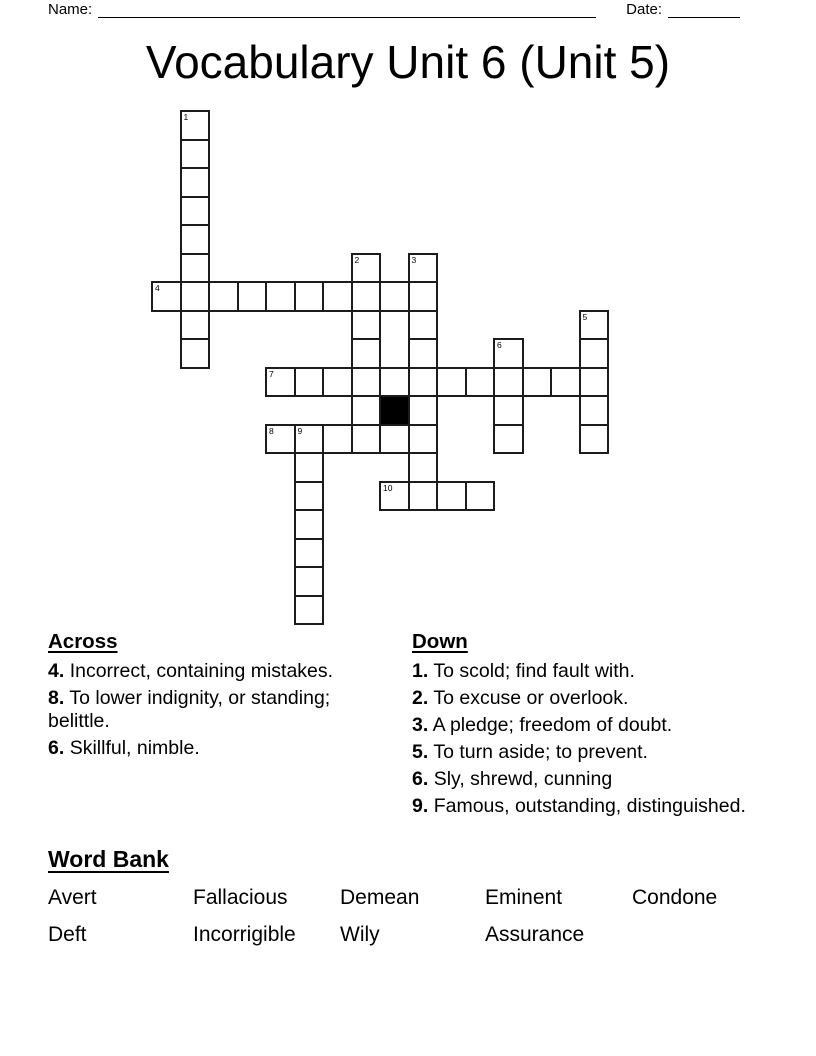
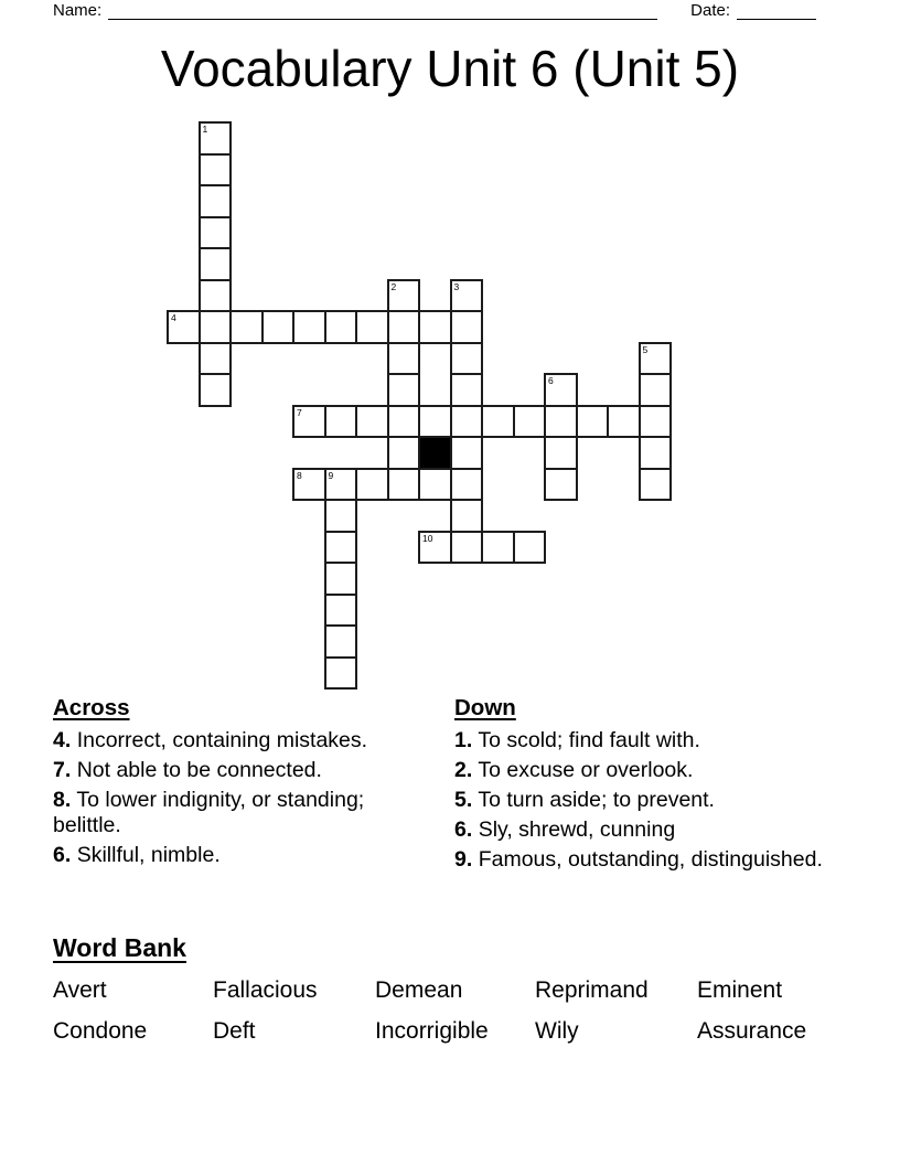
  Name:
  Date:
  Vocabulary Unit 6 (Unit 5)
  4
  7
  8
  9
  10
  1
  2
  3
  5
  6
  Across
  4. Incorrect, containing mistakes.
+ 7. Not able to be connected.
  8. To lower indignity, or standing; belittle.
  6. Skillful, nimble.
  Down
  1. To scold; find fault with.
  2. To excuse or overlook.
- 3. A pledge; freedom of doubt.
  5. To turn aside; to prevent.
  6. Sly, shrewd, cunning
  9. Famous, outstanding, distinguished.
  Word Bank
  Avert
  Fallacious
  Demean
+ Reprimand
  Eminent
  Condone
  Deft
  Incorrigible
  Wily
  Assurance
